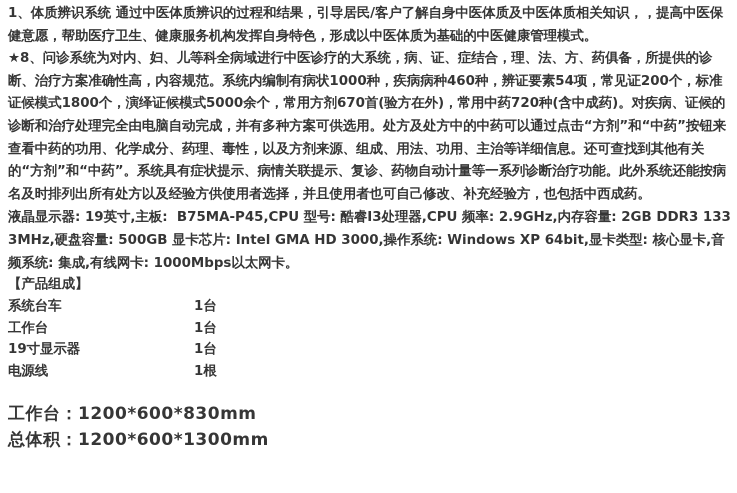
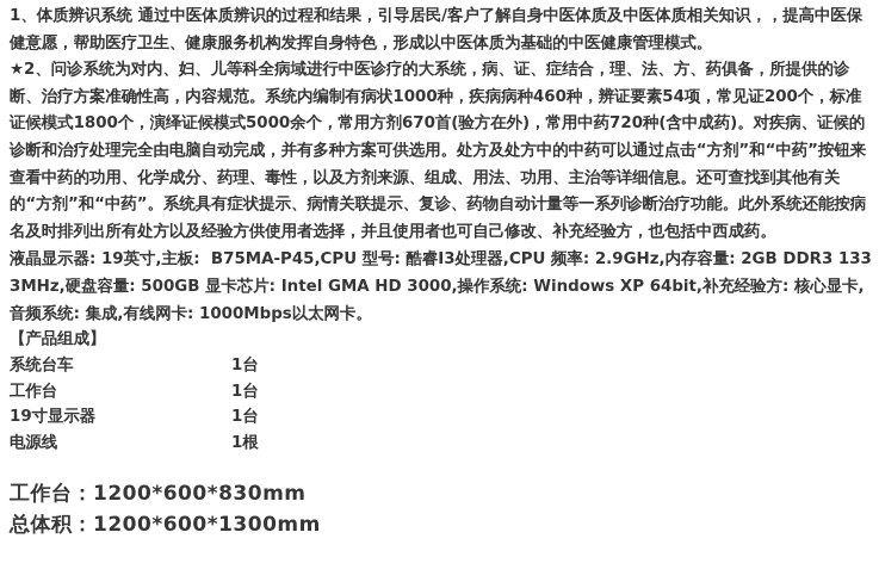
  1、体质辨识系统 通过中医体质辨识的过程和结果，引导居民/客户了解自身中医体质及中医体质相关知识，，提高中医保健意愿，帮助医疗卫生、健康服务机构发挥自身特色，形成以中医体质为基础的中医健康管理模式。
- ★8、问诊系统为对内、妇、儿等科全病域进行中医诊疗的大系统，病、证、症结合，理、法、方、药俱备，所提供的诊断、治疗方案准确性高，内容规范。系统内编制有病状1000种，疾病病种460种，辨证要素54项，常见证200个，标准证候模式1800个，演绎证候模式5000余个，常用方剂670首(验方在外)，常用中药720种(含中成药)。对疾病、证候的诊断和治疗处理完全由电脑自动完成，并有多种方案可供选用。处方及处方中的中药可以通过点击“方剂”和“中药”按钮来查看中药的功用、化学成分、药理、毒性，以及方剂来源、组成、用法、功用、主治等详细信息。还可查找到其他有关的“方剂”和“中药”。系统具有症状提示、病情关联提示、复诊、药物自动计量等一系列诊断治疗功能。此外系统还能按病名及时排列出所有处方以及经验方供使用者选择，并且使用者也可自己修改、补充经验方，也包括中西成药。
+ ★2、问诊系统为对内、妇、儿等科全病域进行中医诊疗的大系统，病、证、症结合，理、法、方、药俱备，所提供的诊断、治疗方案准确性高，内容规范。系统内编制有病状1000种，疾病病种460种，辨证要素54项，常见证200个，标准证候模式1800个，演绎证候模式5000余个，常用方剂670首(验方在外)，常用中药720种(含中成药)。对疾病、证候的诊断和治疗处理完全由电脑自动完成，并有多种方案可供选用。处方及处方中的中药可以通过点击“方剂”和“中药”按钮来查看中药的功用、化学成分、药理、毒性，以及方剂来源、组成、用法、功用、主治等详细信息。还可查找到其他有关的“方剂”和“中药”。系统具有症状提示、病情关联提示、复诊、药物自动计量等一系列诊断治疗功能。此外系统还能按病名及时排列出所有处方以及经验方供使用者选择，并且使用者也可自己修改、补充经验方，也包括中西成药。
- 液晶显示器: 19英寸,主板: B75MA-P45,CPU 型号: 酷睿I3处理器,CPU 频率: 2.9GHz,内存容量: 2GB DDR3 1333MHz,硬盘容量: 500GB 显卡芯片: Intel GMA HD 3000,操作系统: Windows XP 64bit,显卡类型: 核心显卡,音频系统: 集成,有线网卡: 1000Mbps以太网卡。
+ 液晶显示器: 19英寸,主板: B75MA-P45,CPU 型号: 酷睿I3处理器,CPU 频率: 2.9GHz,内存容量: 2GB DDR3 1333MHz,硬盘容量: 500GB 显卡芯片: Intel GMA HD 3000,操作系统: Windows XP 64bit,补充经验方: 核心显卡,音频系统: 集成,有线网卡: 1000Mbps以太网卡。
  【产品组成】
  系统台车
  1台
  工作台
  1台
  19寸显示器
  1台
  电源线
  1根
  工作台：1200*600*830mm
  总体积：1200*600*1300mm
